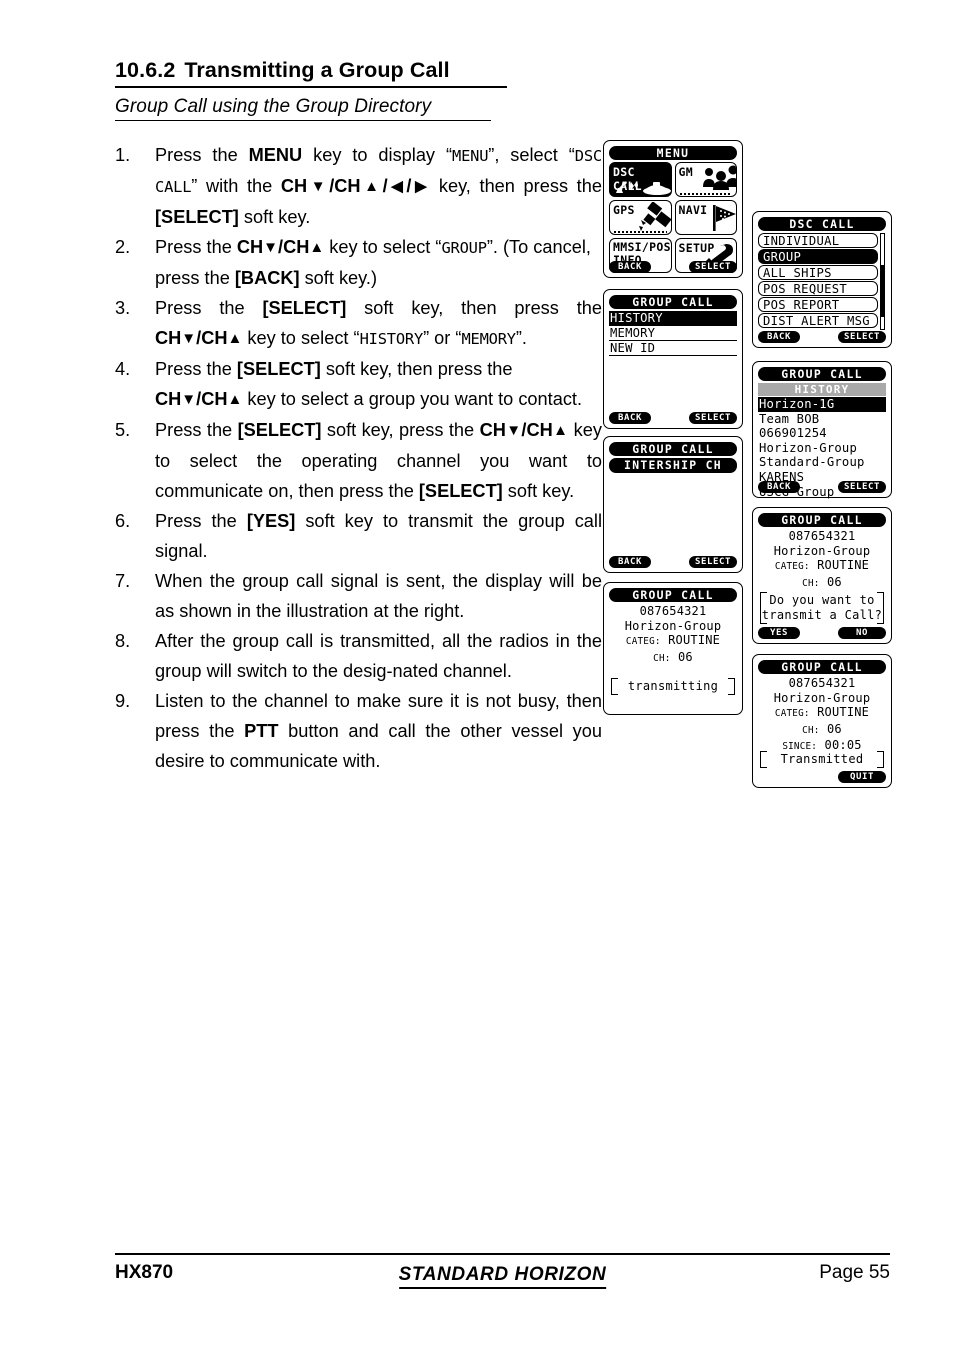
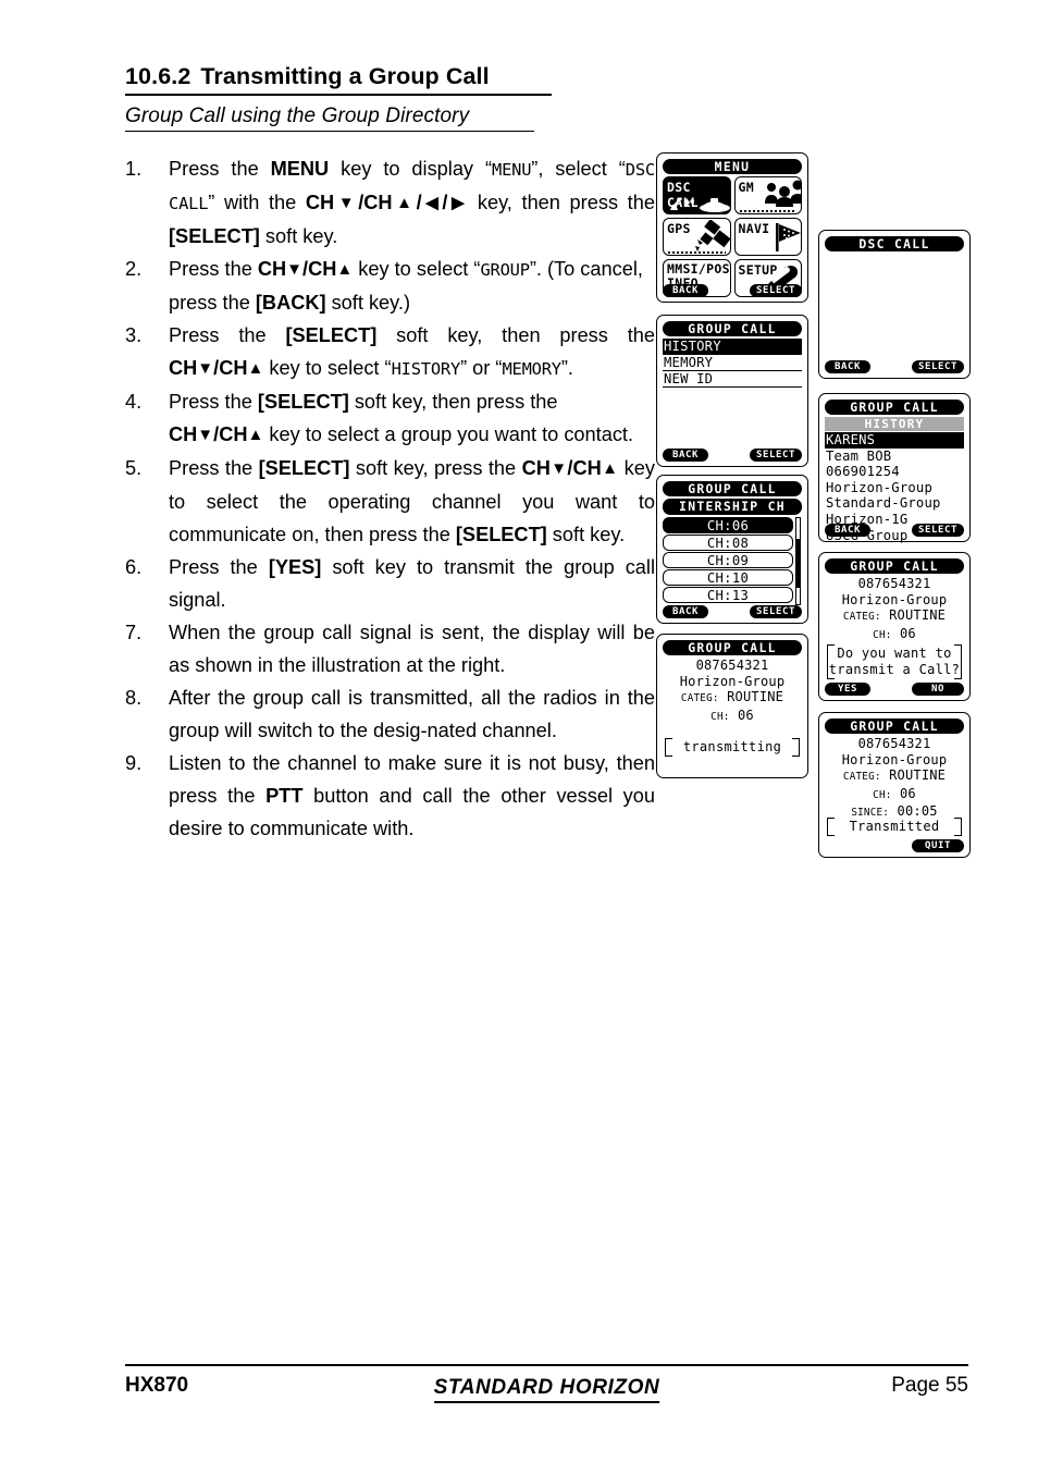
  10.6.2 Transmitting a Group Call
  Group Call using the Group Directory
  1.
  Press the MENU key to display “MENU”, select “DSC CALL” with the CH▼/CH▲/◀/▶ key, then press the [SELECT] soft key.
  2.
  Press the CH▼/CH▲ key to select “GROUP”. (To cancel, press the [BACK] soft key.)
  3.
  Press the [SELECT] soft key, then press the CH▼/CH▲ key to select “HISTORY” or “MEMORY”.
  4.
  Press the [SELECT] soft key, then press the CH▼/CH▲ key to select a group you want to contact.
  5.
  Press the [SELECT] soft key, press the CH▼/CH▲ key to select the operating channel you want to communicate on, then press the [SELECT] soft key.
  6.
  Press the [YES] soft key to transmit the group call signal.
  7.
  When the group call signal is sent, the display will be as shown in the illustration at the right.
  8.
  After the group call is transmitted, all the radios in the group will switch to the desig-nated channel.
  9.
  Listen to the channel to make sure it is not busy, then press the PTT button and call the other vessel you desire to communicate with.
  MENU
  DSC CAL
  GM
  GPS
  NAVI
  MMSI/POS
  INFO
  SETUP
  BACK
  SELECT
  DSC CALL
- INDIVIDUAL
- GROUP
- ALL SHIPS
- POS REQUEST
- POS REPORT
- DIST ALERT MSG
  BACK
  SELECT
  GROUP CALL
  HISTORY
  MEMORY
  NEW ID
  BACK
  SELECT
  GROUP CALL
  HISTORY
- Horizon-1G
+ KARENS
  Team BOB
  066901254
  Horizon-Group
  Standard-Group
- KARENS
+ Horizon-1G
  BACK
  SELECT
  GROUP CALL
  INTERSHIP CH
+ CH:06
+ CH:08
+ CH:09
+ CH:10
+ CH:13
  BACK
  SELECT
  GROUP CALL
  087654321
  Horizon-Group
  CATEG: ROUTINE
  CH: 06
  Do you want to
  transmit a Call?
  YES
  NO
  GROUP CALL
  087654321
  Horizon-Group
  CATEG: ROUTINE
  CH: 06
  transmitting
  GROUP CALL
  087654321
  Horizon-Group
  CATEG: ROUTINE
  CH: 06
  SINCE: 00:05
  Transmitted
  QUIT
  HX870
  STANDARD HORIZON
  Page 55
